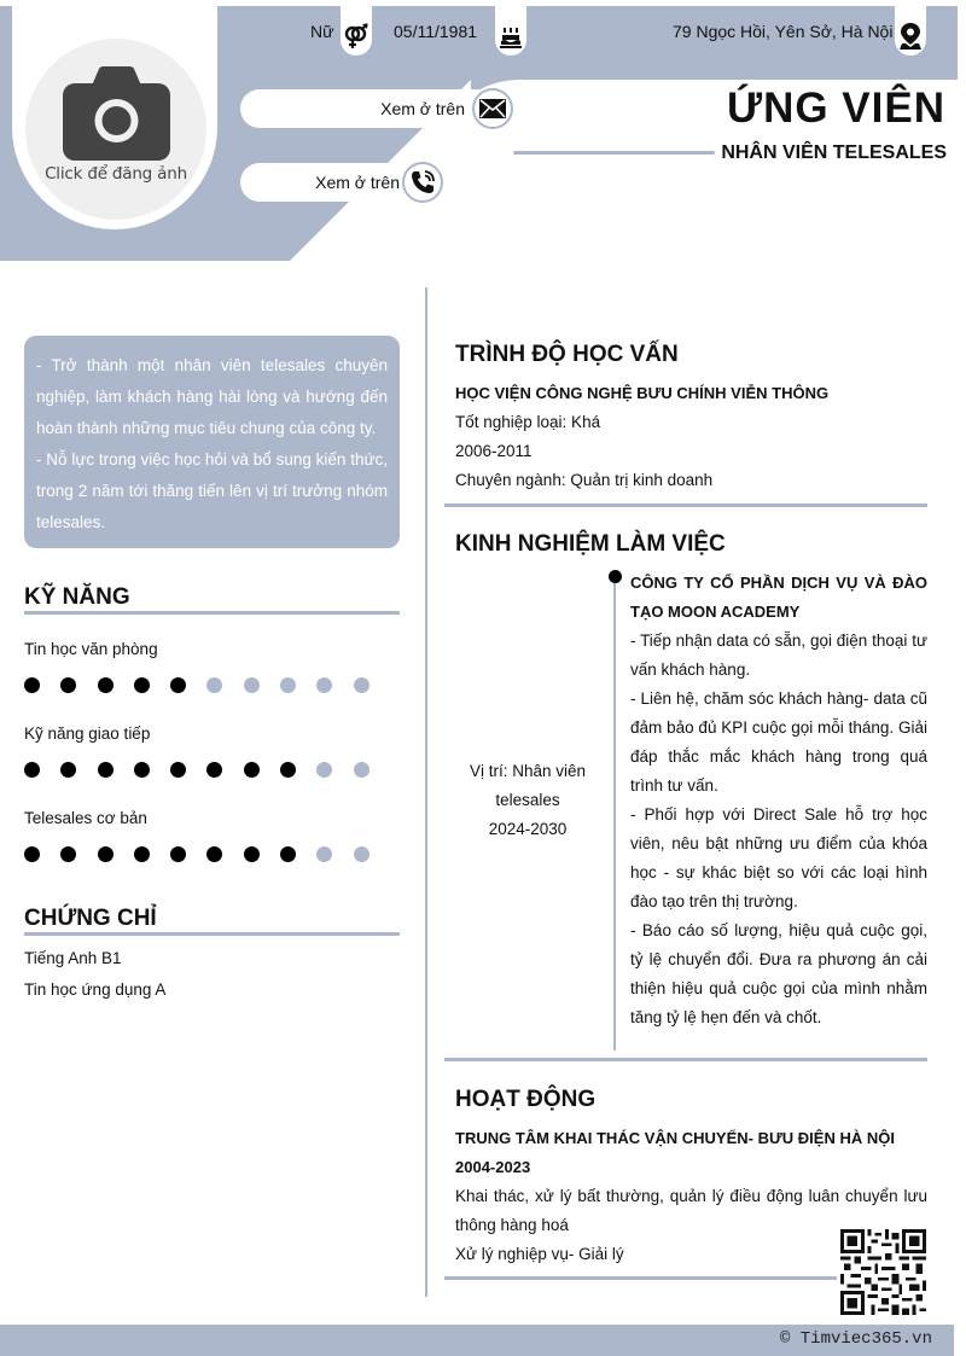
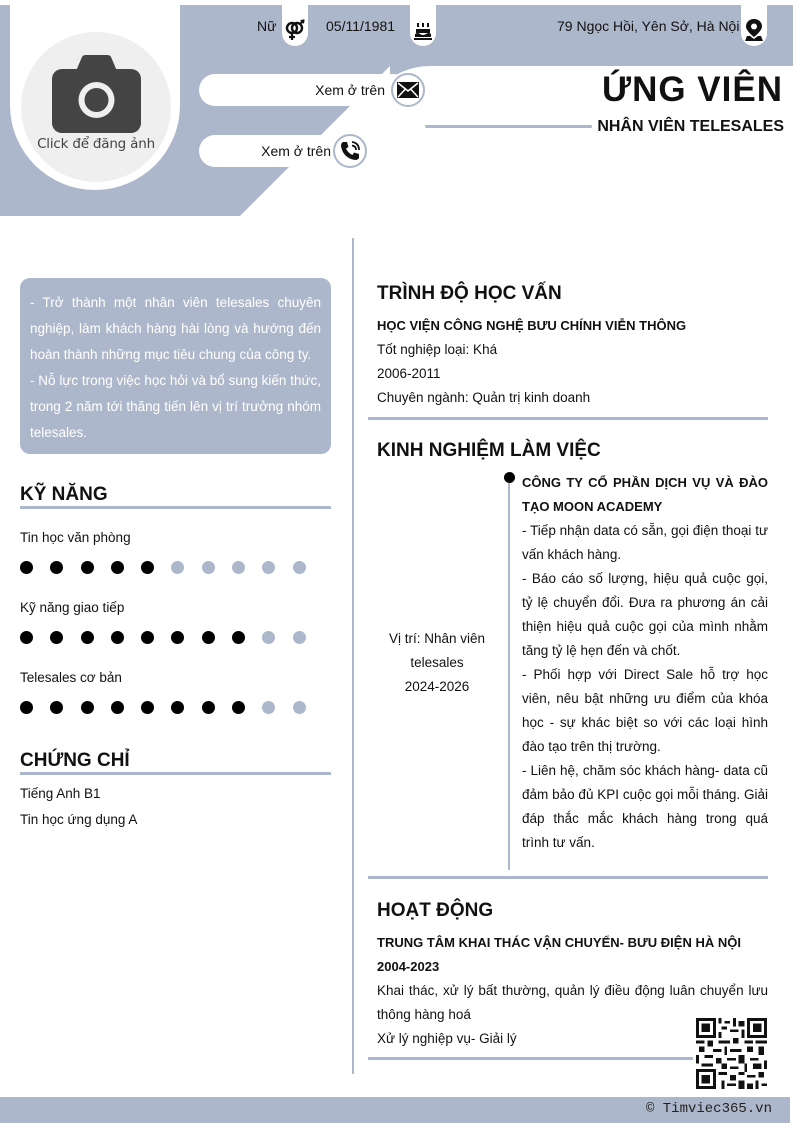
  Click để đăng ảnh
  Nữ
  05/11/1981
  79 Ngọc Hồi, Yên Sở, Hà Nội
  Xem ở trên
  Xem ở trên
  ỨNG VIÊN
  NHÂN VIÊN TELESALES
  - Trở thành một nhân viên telesales chuyên nghiệp, làm khách hàng hài lòng và hướng đến hoàn thành những mục tiêu chung của công ty.
  - Nỗ lực trong việc học hỏi và bổ sung kiến thức, trong 2 năm tới thăng tiến lên vị trí trưởng nhóm telesales.
  KỸ NĂNG
  Tin học văn phòng
  Kỹ năng giao tiếp
  Telesales cơ bản
  CHỨNG CHỈ
  Tiếng Anh B1
  Tin học ứng dụng A
  TRÌNH ĐỘ HỌC VẤN
  HỌC VIỆN CÔNG NGHỆ BƯU CHÍNH VIỄN THÔNG
  Tốt nghiệp loại: Khá
  2006-2011
  Chuyên ngành: Quản trị kinh doanh
  KINH NGHIỆM LÀM VIỆC
  Vị trí: Nhân viên
  telesales
- 2024-2030
+ 2024-2026
  CÔNG TY CỔ PHẦN DỊCH VỤ VÀ ĐÀO TẠO MOON ACADEMY
  - Tiếp nhận data có sẵn, gọi điện thoại tư vấn khách hàng.
- - Liên hệ, chăm sóc khách hàng- data cũ đảm bảo đủ KPI cuộc gọi mỗi tháng. Giải đáp thắc mắc khách hàng trong quá trình tư vấn.
+ - Báo cáo số lượng, hiệu quả cuộc gọi, tỷ lệ chuyển đổi. Đưa ra phương án cải thiện hiệu quả cuộc gọi của mình nhằm tăng tỷ lệ hẹn đến và chốt.
  - Phối hợp với Direct Sale hỗ trợ học viên, nêu bật những ưu điểm của khóa học - sự khác biệt so với các loại hình đào tạo trên thị trường.
- - Báo cáo số lượng, hiệu quả cuộc gọi, tỷ lệ chuyển đổi. Đưa ra phương án cải thiện hiệu quả cuộc gọi của mình nhằm tăng tỷ lệ hẹn đến và chốt.
+ - Liên hệ, chăm sóc khách hàng- data cũ đảm bảo đủ KPI cuộc gọi mỗi tháng. Giải đáp thắc mắc khách hàng trong quá trình tư vấn.
  HOẠT ĐỘNG
  TRUNG TÂM KHAI THÁC VẬN CHUYỂN- BƯU ĐIỆN HÀ NỘI
  2004-2023
  Khai thác, xử lý bất thường, quản lý điều động luân chuyển lưu thông hàng hoá
  Xử lý nghiệp vụ- Giải lý
  © Timviec365.vn
